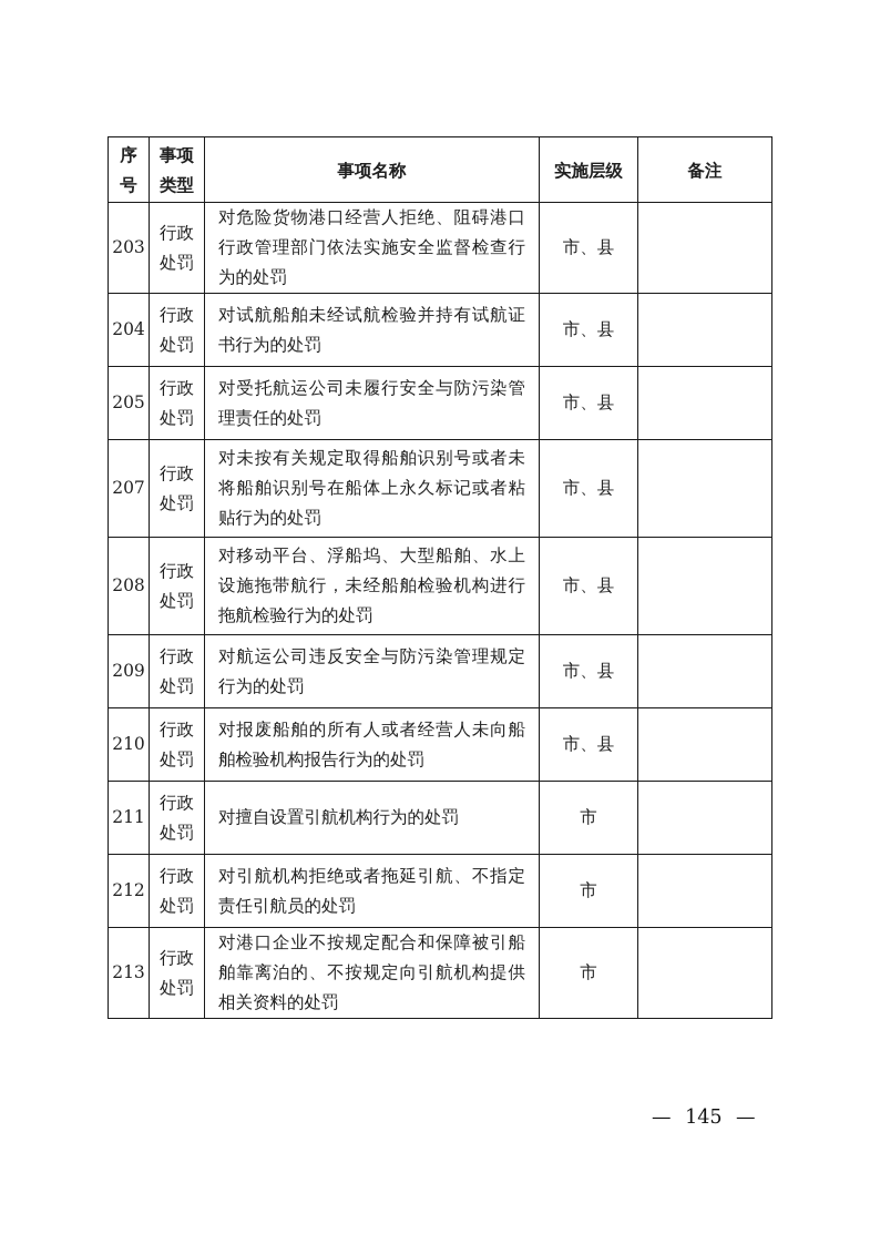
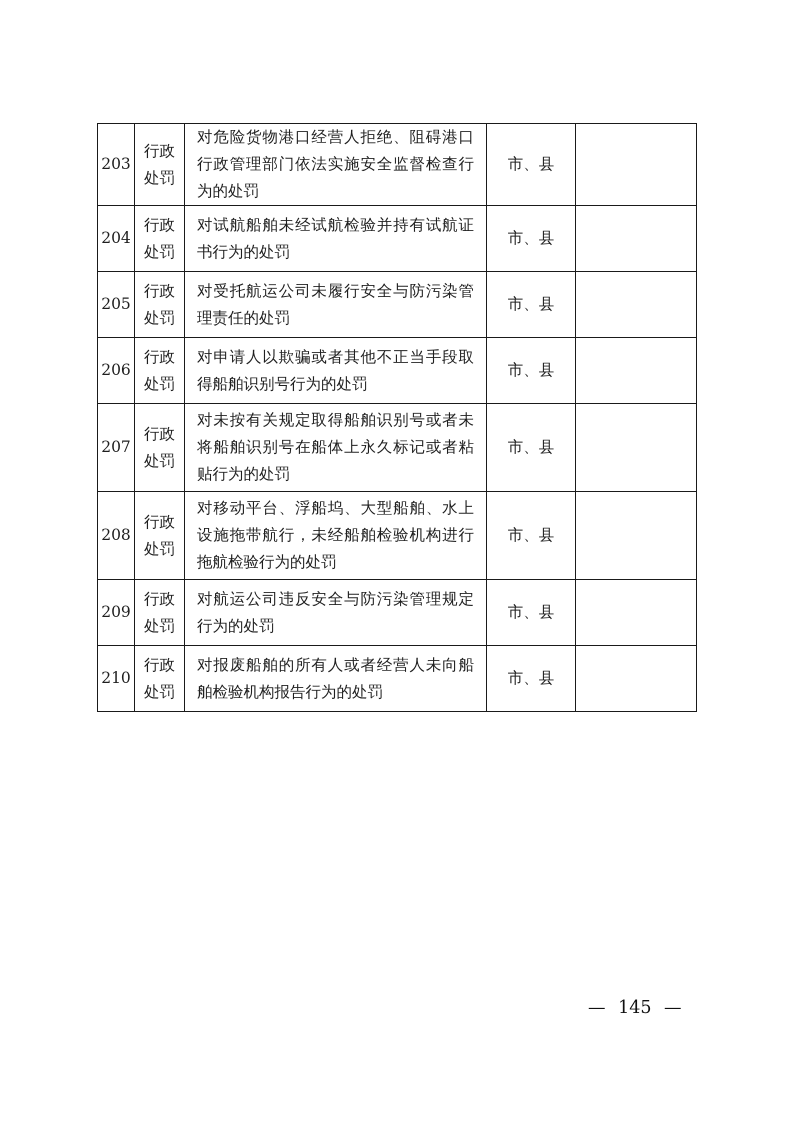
- 序号	事项类型	事项名称	实施层级	备注
  203	行政处罚	对危险货物港口经营人拒绝、阻碍港口行政管理部门依法实施安全监督检查行为的处罚	市、县
  204	行政处罚	对试航船舶未经试航检验并持有试航证书行为的处罚	市、县
  205	行政处罚	对受托航运公司未履行安全与防污染管理责任的处罚	市、县
+ 206	行政处罚	对申请人以欺骗或者其他不正当手段取得船舶识别号行为的处罚	市、县
  207	行政处罚	对未按有关规定取得船舶识别号或者未将船舶识别号在船体上永久标记或者粘贴行为的处罚	市、县
  208	行政处罚	对移动平台、浮船坞、大型船舶、水上设施拖带航行，未经船舶检验机构进行拖航检验行为的处罚	市、县
  209	行政处罚	对航运公司违反安全与防污染管理规定行为的处罚	市、县
  210	行政处罚	对报废船舶的所有人或者经营人未向船舶检验机构报告行为的处罚	市、县
- 211	行政处罚	对擅自设置引航机构行为的处罚	市
- 212	行政处罚	对引航机构拒绝或者拖延引航、不指定责任引航员的处罚	市
- 213	行政处罚	对港口企业不按规定配合和保障被引船舶靠离泊的、不按规定向引航机构提供相关资料的处罚	市
  — 145 —
